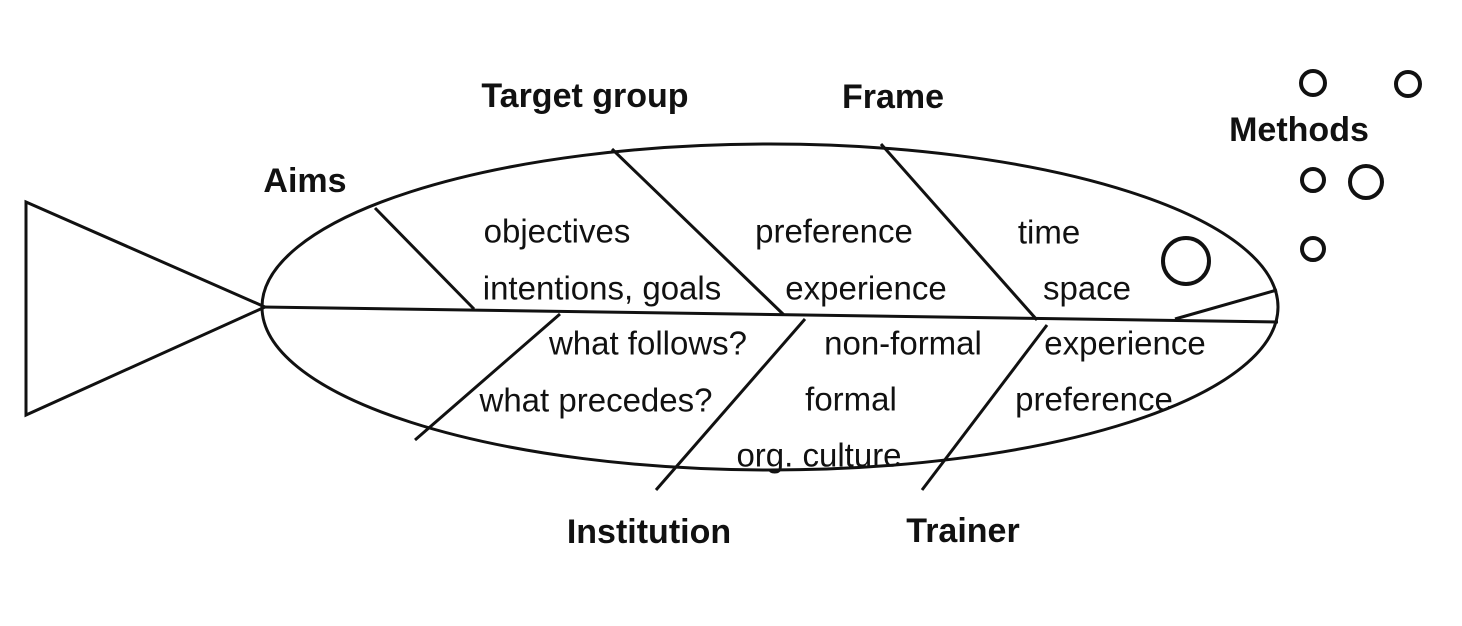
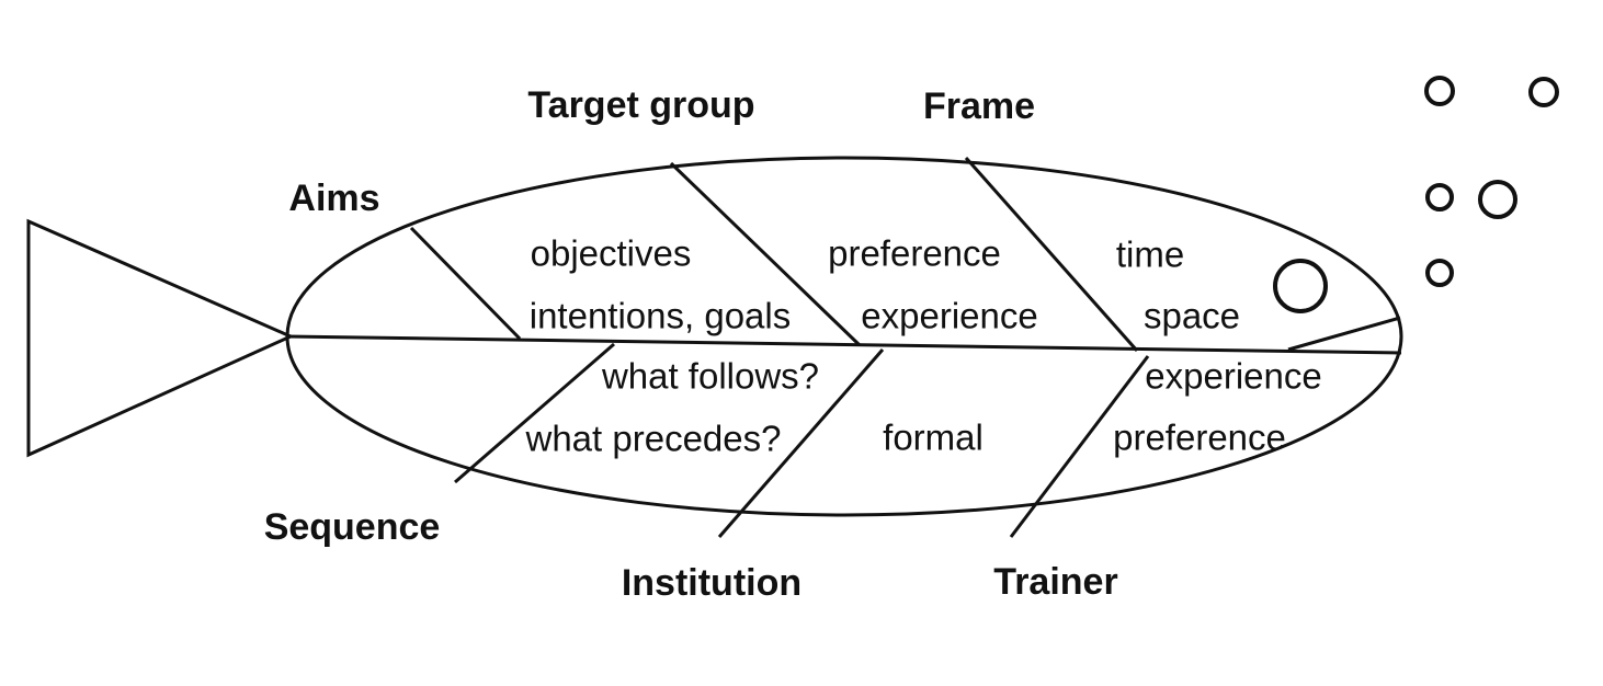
  Aims
  Target group
  Frame
+ Sequence
  Institution
  Trainer
- Methods
  objectives
  intentions, goals
  preference
  experience
  time
  space
  what follows?
  what precedes?
- non-formal
  formal
- org. culture
  experience
  preference
